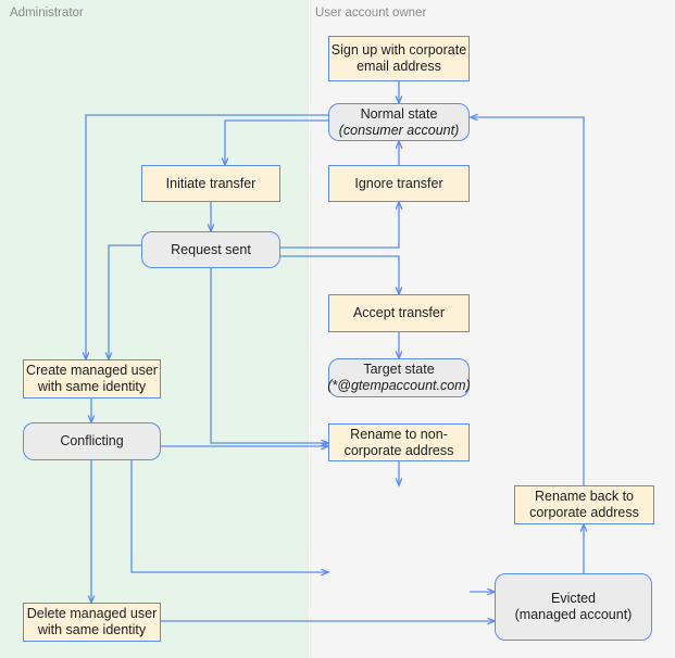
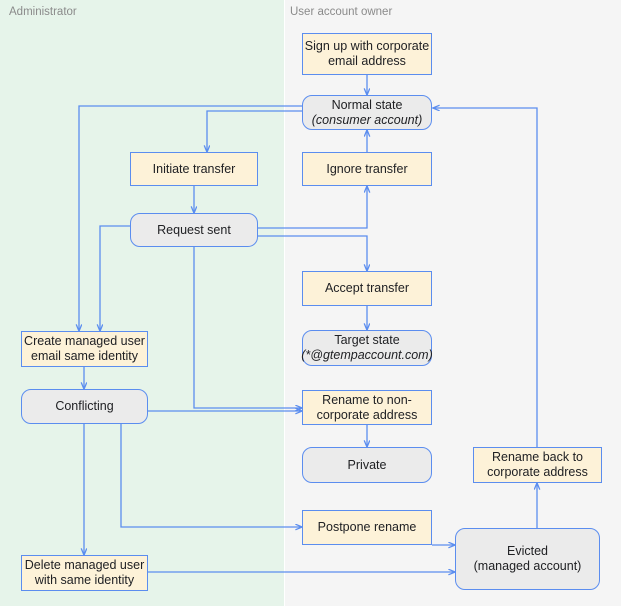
  Administrator
  User account owner
  Sign up with corporate email address
  Normal state
  (consumer account)
  Initiate transfer
  Ignore transfer
  Request sent
  Accept transfer
  Target state
  (*@gtempaccount.com)
- Create managed user with same identity
+ Create managed user email same identity
  Conflicting
  Rename to non-corporate address
+ Private
  Rename back to corporate address
+ Postpone rename
  Delete managed user with same identity
  Evicted
  (managed account)
